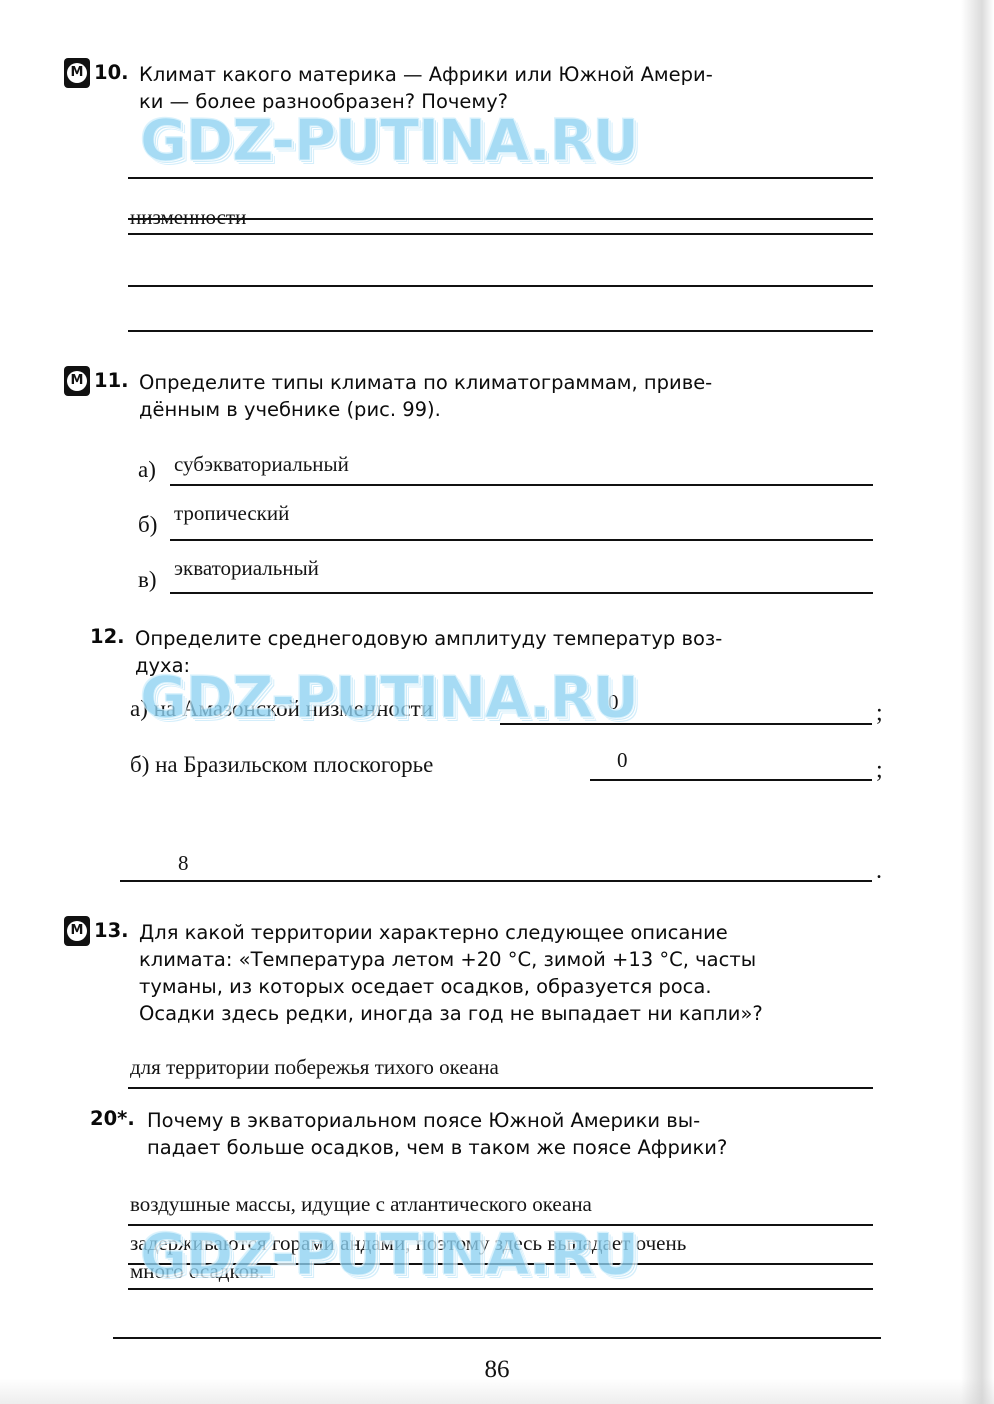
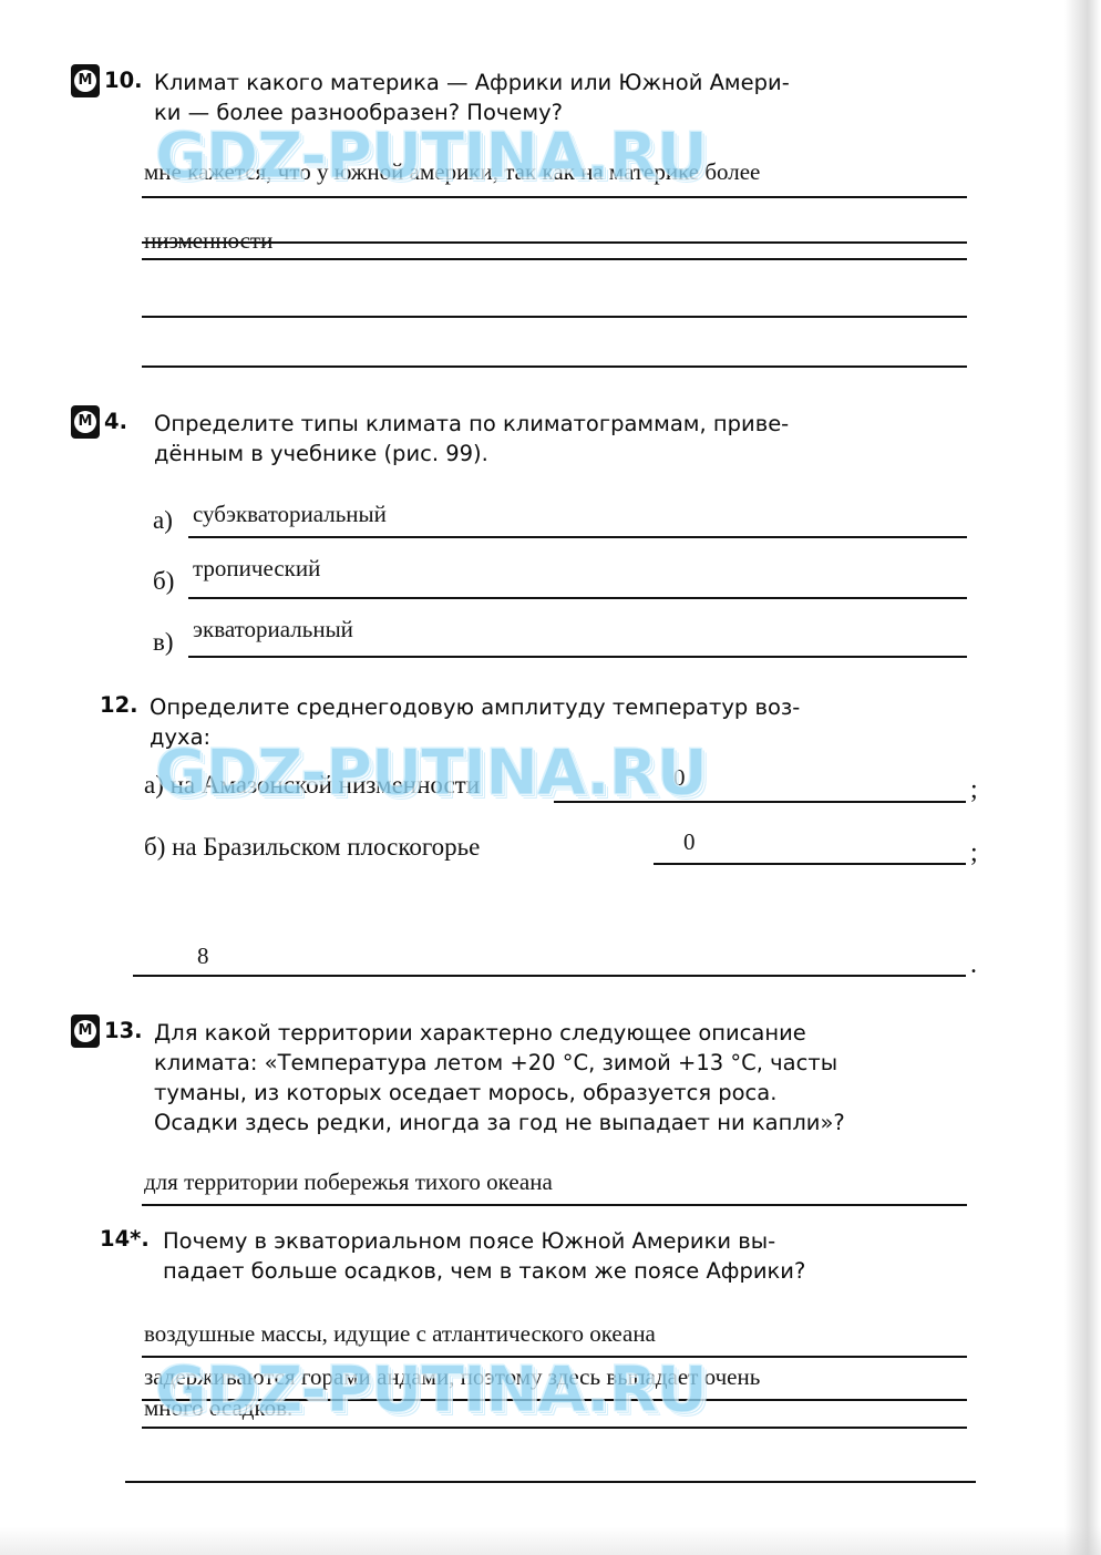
  M
  10.
  Климат какого материка — Африки или Южной Амери-
  ки — более разнообразен? Почему?
+ мне кажется, что у южной америки, так как на материке более
  низменности
  M
- 11.
+ 4.
  Определите типы климата по климатограммам, приве-
  дённым в учебнике (рис. 99).
  а)
  субэкваториальный
  б)
  тропический
  в)
  экваториальный
  12.
  Определите среднегодовую амплитуду температур воз-
  духа:
  а) на Амазонской низменности
  0
  ;
  б) на Бразильском плоскогорье
  0
  ;
  8
  .
  M
  13.
  Для какой территории характерно следующее описание
  климата: «Температура летом +20 °C, зимой +13 °C, часты
- туманы, из которых оседает осадков, образуется роса.
+ туманы, из которых оседает морось, образуется роса.
  Осадки здесь редки, иногда за год не выпадает ни капли»?
  для территории побережья тихого океана
- 20*.
+ 14*.
  Почему в экваториальном поясе Южной Америки вы-
  падает больше осадков, чем в таком же поясе Африки?
  воздушные массы, идущие с атлантического океана
  задерживаются горами андами, поэтому здесь выпадает очень
  много осадков.
  GDZ-PUTINA.RU
  GDZ-PUTINA.RU
  GDZ-PUTINA.RU
- 86
